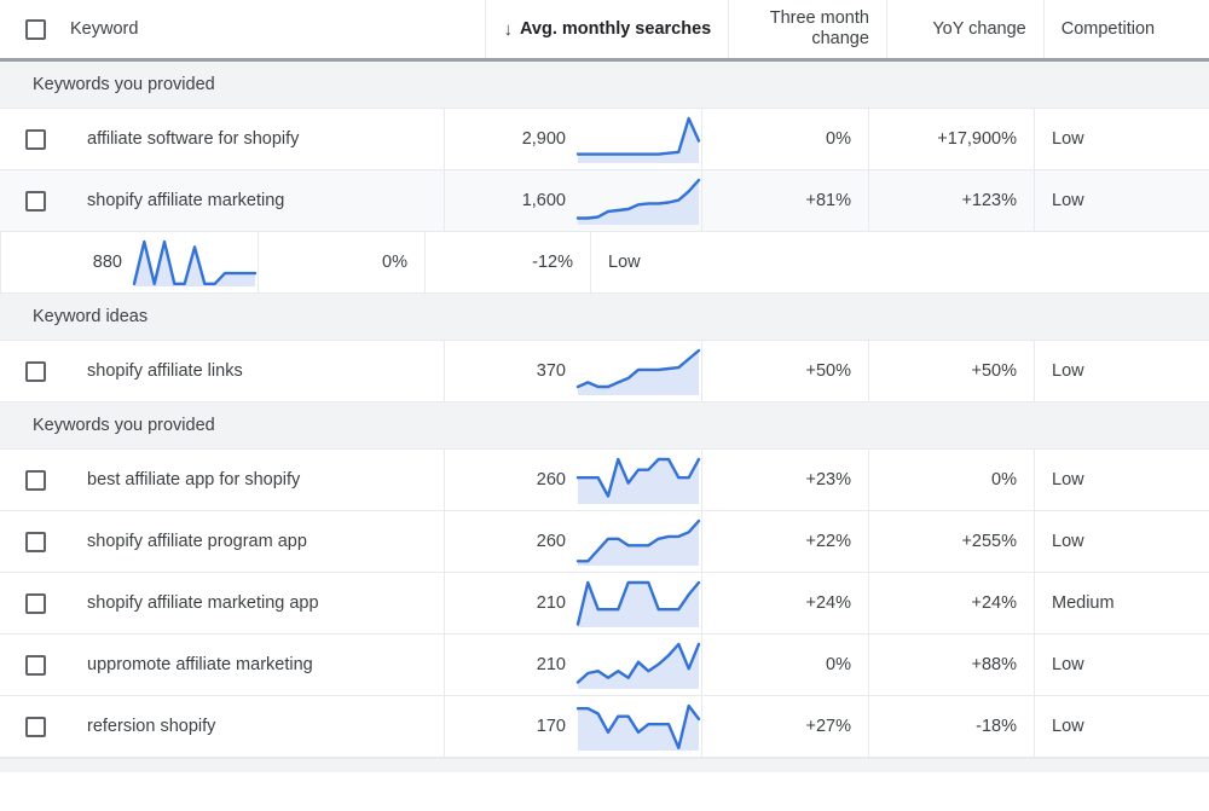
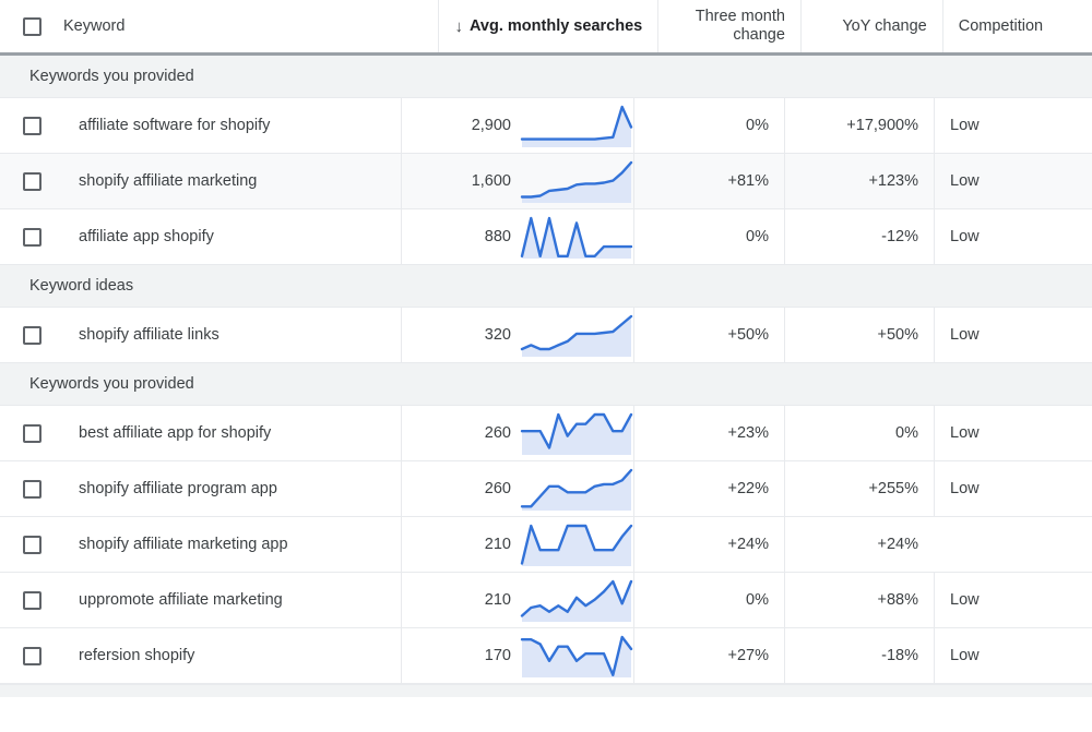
  Keyword
  ↓
  Avg. monthly searches
  Three month
  change
  YoY change
  Competition
  Keywords you provided
  affiliate software for shopify
  2,900
  0%
  +17,900%
  Low
  shopify affiliate marketing
  1,600
  +81%
  +123%
  Low
+ affiliate app shopify
  880
  0%
  -12%
  Low
  Keyword ideas
  shopify affiliate links
- 370
+ 320
  +50%
  +50%
  Low
  Keywords you provided
  best affiliate app for shopify
  260
  +23%
  0%
  Low
  shopify affiliate program app
  260
  +22%
  +255%
  Low
  shopify affiliate marketing app
  210
  +24%
  +24%
- Medium
  uppromote affiliate marketing
  210
  0%
  +88%
  Low
  refersion shopify
  170
  +27%
  -18%
  Low
